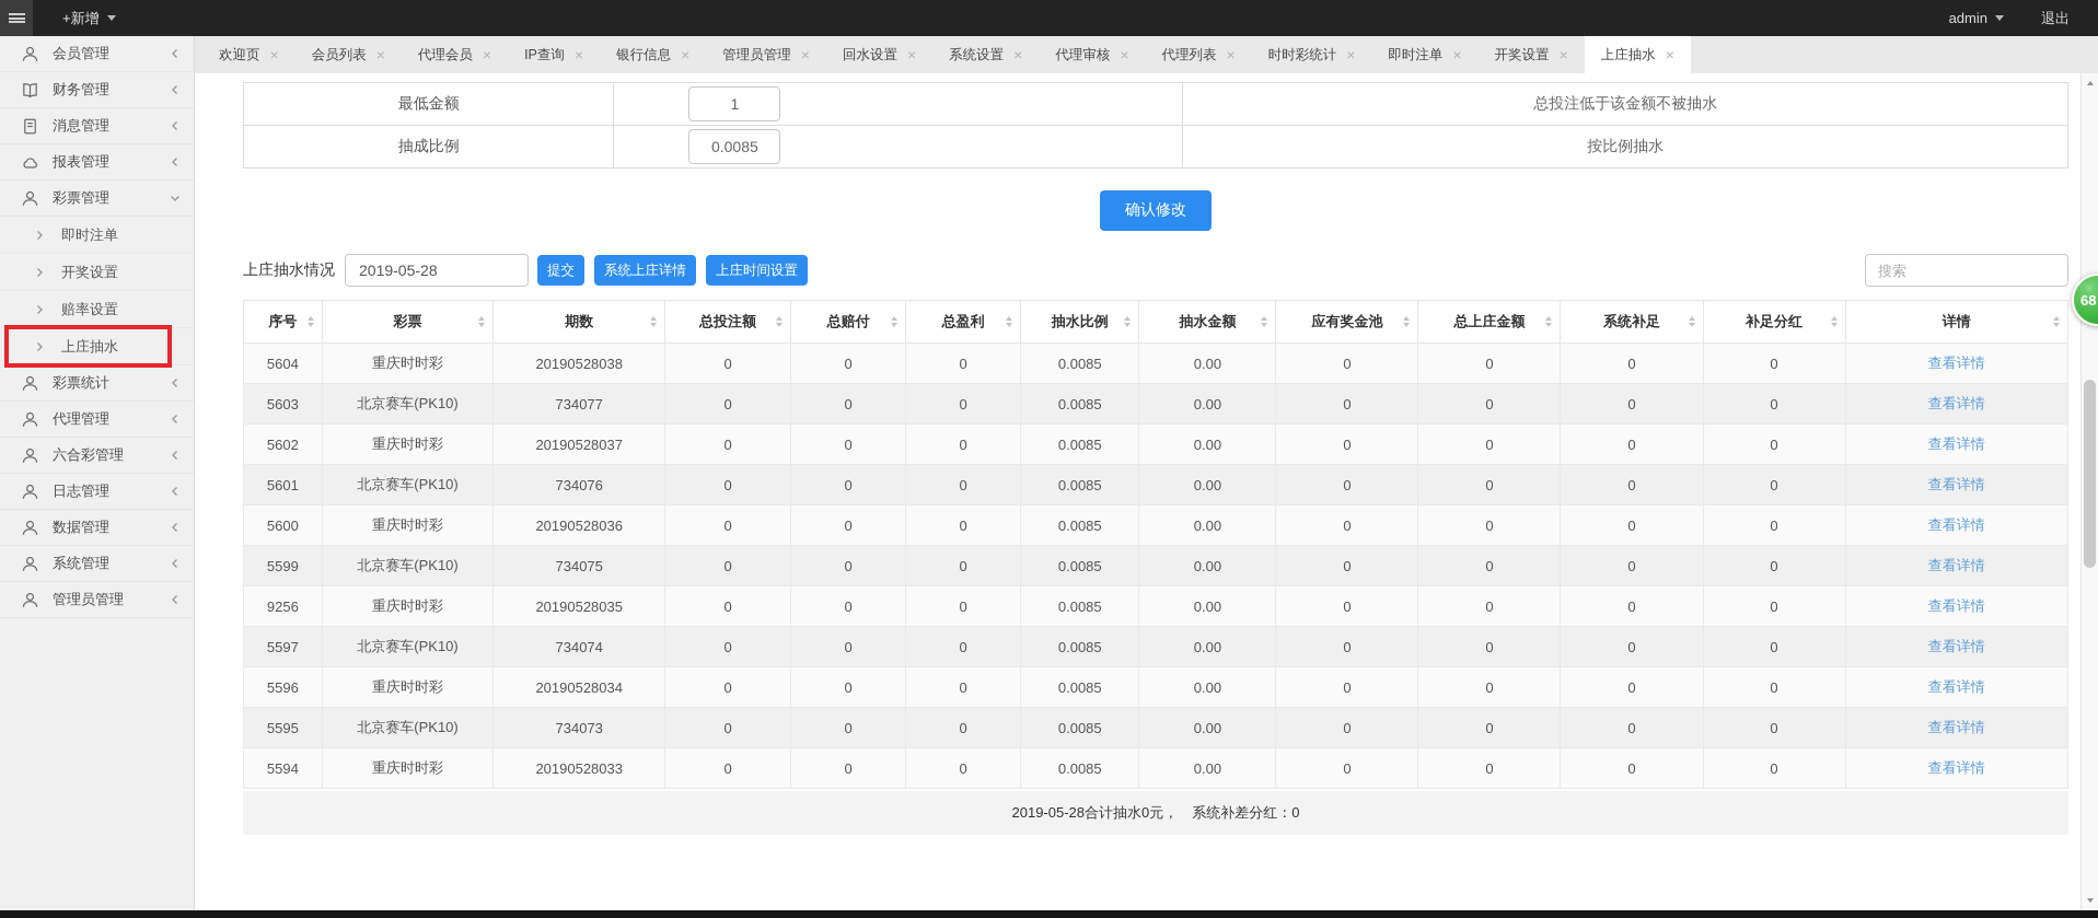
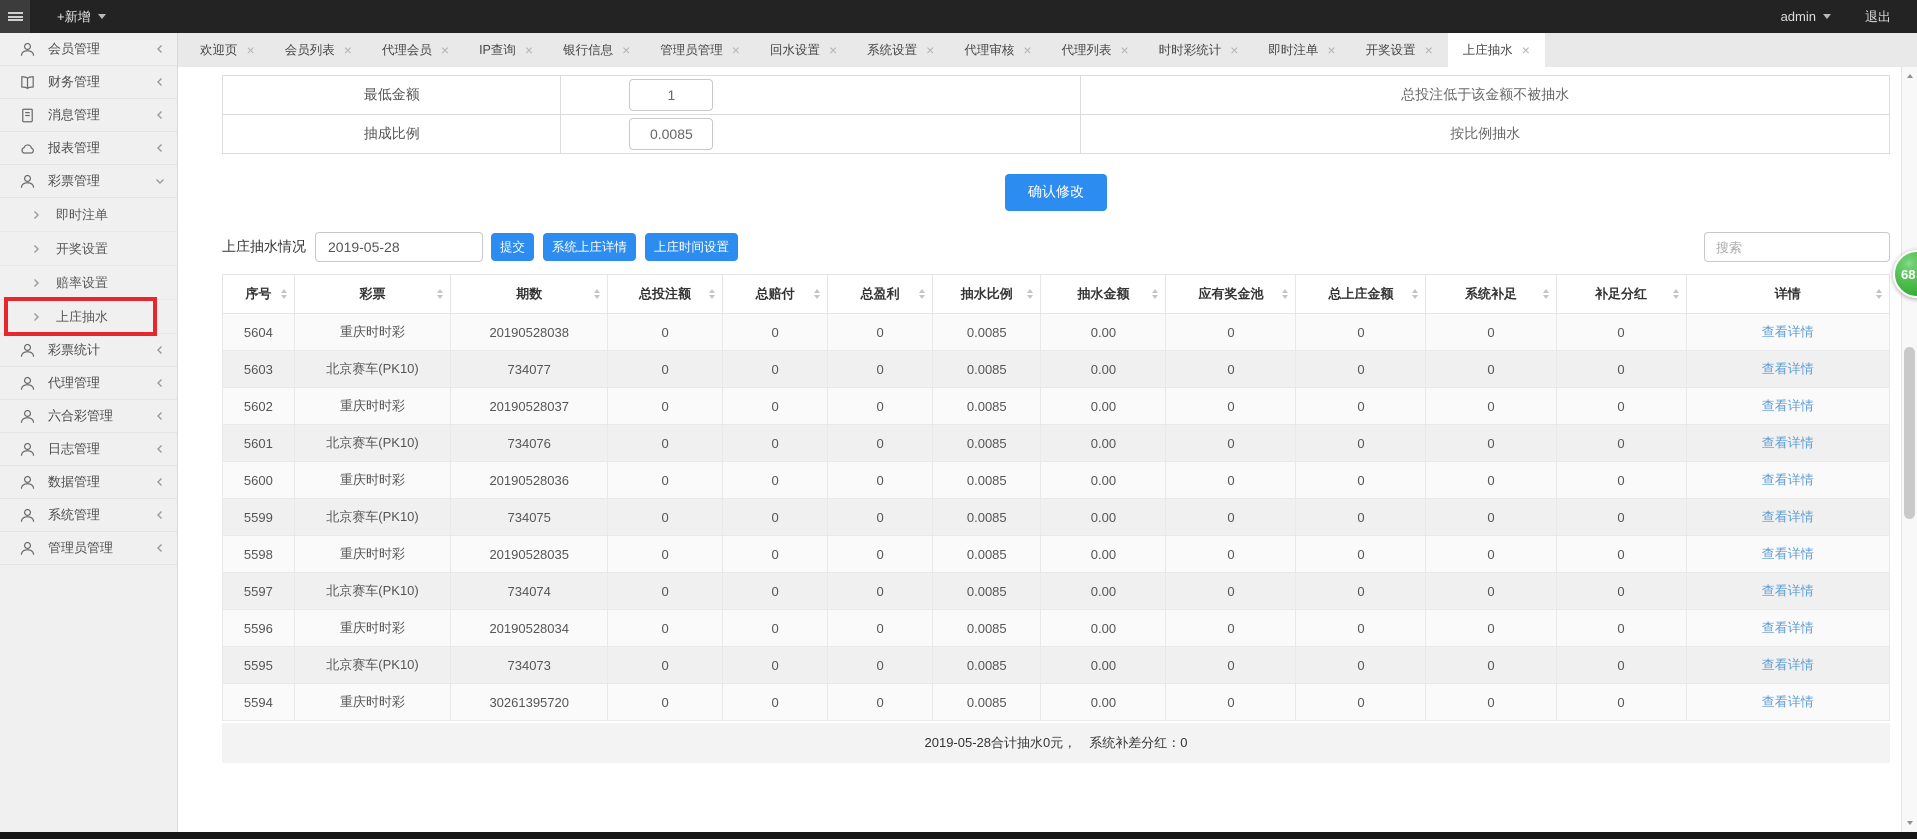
  +新增
  admin
  退出
  会员管理
  财务管理
  消息管理
  报表管理
  彩票管理
  即时注单
  开奖设置
  赔率设置
  上庄抽水
  彩票统计
  代理管理
  六合彩管理
  日志管理
  数据管理
  系统管理
  管理员管理
  欢迎页
  ×
  会员列表
  ×
  代理会员
  ×
  IP查询
  ×
  银行信息
  ×
  管理员管理
  ×
  回水设置
  ×
  系统设置
  ×
  代理审核
  ×
  代理列表
  ×
  时时彩统计
  ×
  即时注单
  ×
  开奖设置
  ×
  上庄抽水
  ×
  最低金额	1	总投注低于该金额不被抽水
  抽成比例	0.0085	按比例抽水
  确认修改
  上庄抽水情况
  2019-05-28
  提交
  系统上庄详情
  上庄时间设置
  搜索
  序号	彩票	期数	总投注额	总赔付	总盈利	抽水比例	抽水金额	应有奖金池	总上庄金额	系统补足	补足分红	详情
  5604	重庆时时彩	20190528038	0	0	0	0.0085	0.00	0	0	0	0	查看详情
  5603	北京赛车(PK10)	734077	0	0	0	0.0085	0.00	0	0	0	0	查看详情
  5602	重庆时时彩	20190528037	0	0	0	0.0085	0.00	0	0	0	0	查看详情
  5601	北京赛车(PK10)	734076	0	0	0	0.0085	0.00	0	0	0	0	查看详情
  5600	重庆时时彩	20190528036	0	0	0	0.0085	0.00	0	0	0	0	查看详情
  5599	北京赛车(PK10)	734075	0	0	0	0.0085	0.00	0	0	0	0	查看详情
- 9256	重庆时时彩	20190528035	0	0	0	0.0085	0.00	0	0	0	0	查看详情
+ 5598	重庆时时彩	20190528035	0	0	0	0.0085	0.00	0	0	0	0	查看详情
  5597	北京赛车(PK10)	734074	0	0	0	0.0085	0.00	0	0	0	0	查看详情
  5596	重庆时时彩	20190528034	0	0	0	0.0085	0.00	0	0	0	0	查看详情
  5595	北京赛车(PK10)	734073	0	0	0	0.0085	0.00	0	0	0	0	查看详情
- 5594	重庆时时彩	20190528033	0	0	0	0.0085	0.00	0	0	0	0	查看详情
+ 5594	重庆时时彩	30261395720	0	0	0	0.0085	0.00	0	0	0	0	查看详情
  2019-05-28合计抽水0元， 系统补差分红：0
  68
